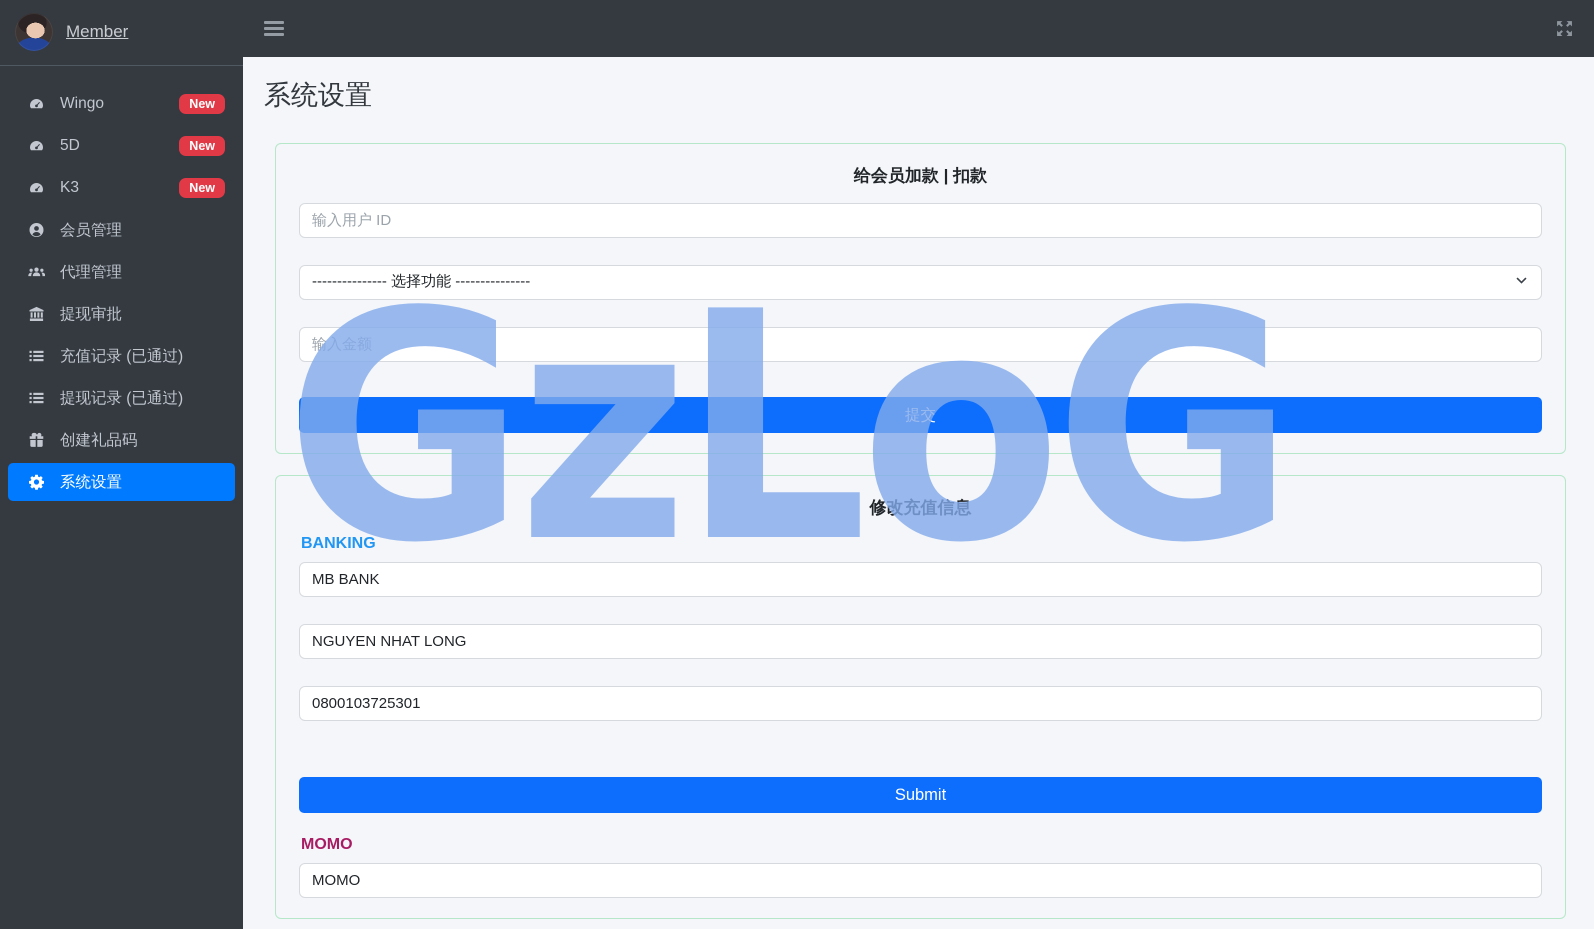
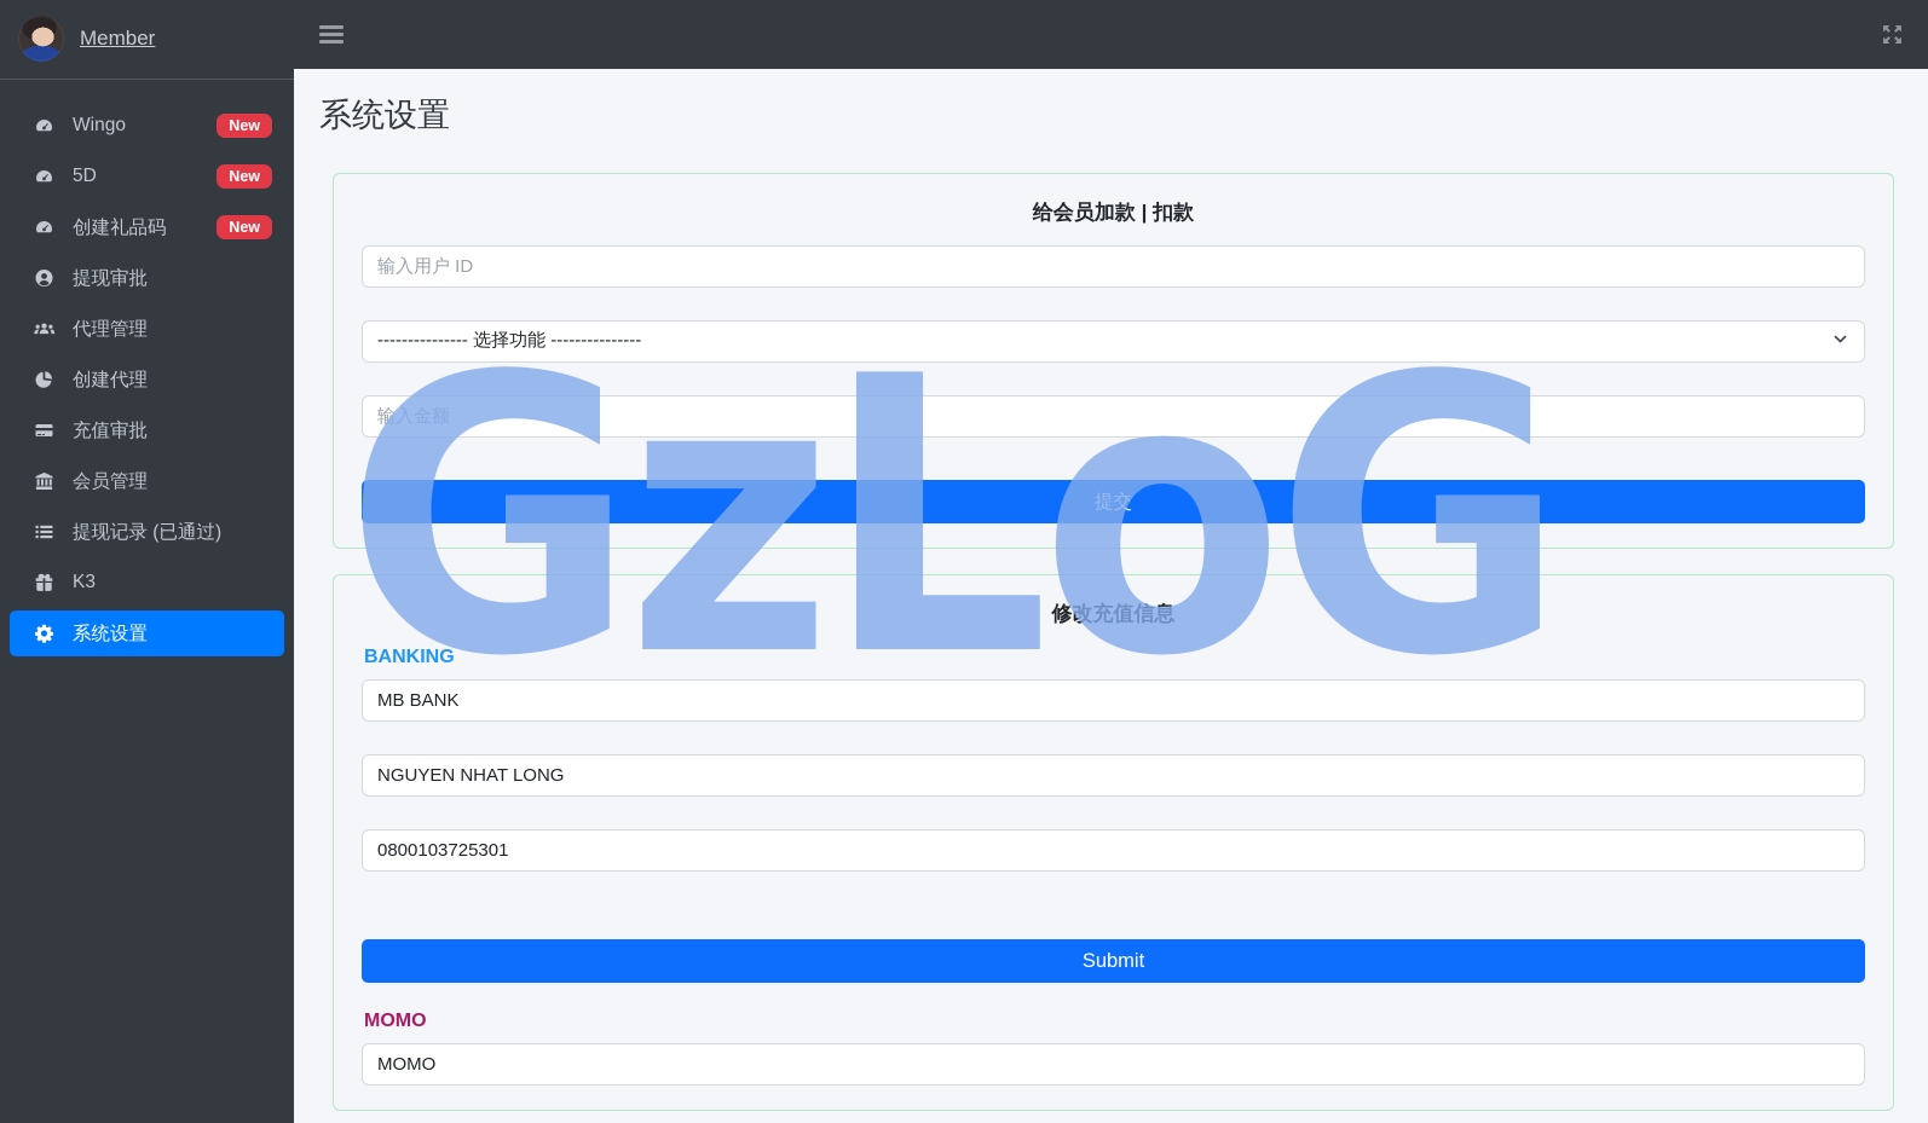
  Member
  Wingo
  New
  5D
  New
- K3
+ 创建礼品码
  New
- 会员管理
+ 提现审批
  代理管理
+ 创建代理
+ 充值审批
- 提现审批
+ 会员管理
- 充值记录 (已通过)
  提现记录 (已通过)
- 创建礼品码
+ K3
  系统设置
  系统设置
  给会员加款 | 扣款
  输入用户 ID
  --------------- 选择功能 ---------------
  输入金额
  提交
  修改充值信息
  BANKING
  MB BANK
  NGUYEN NHAT LONG
  0800103725301
  Submit
  MOMO
  MOMO
  GzLoG
